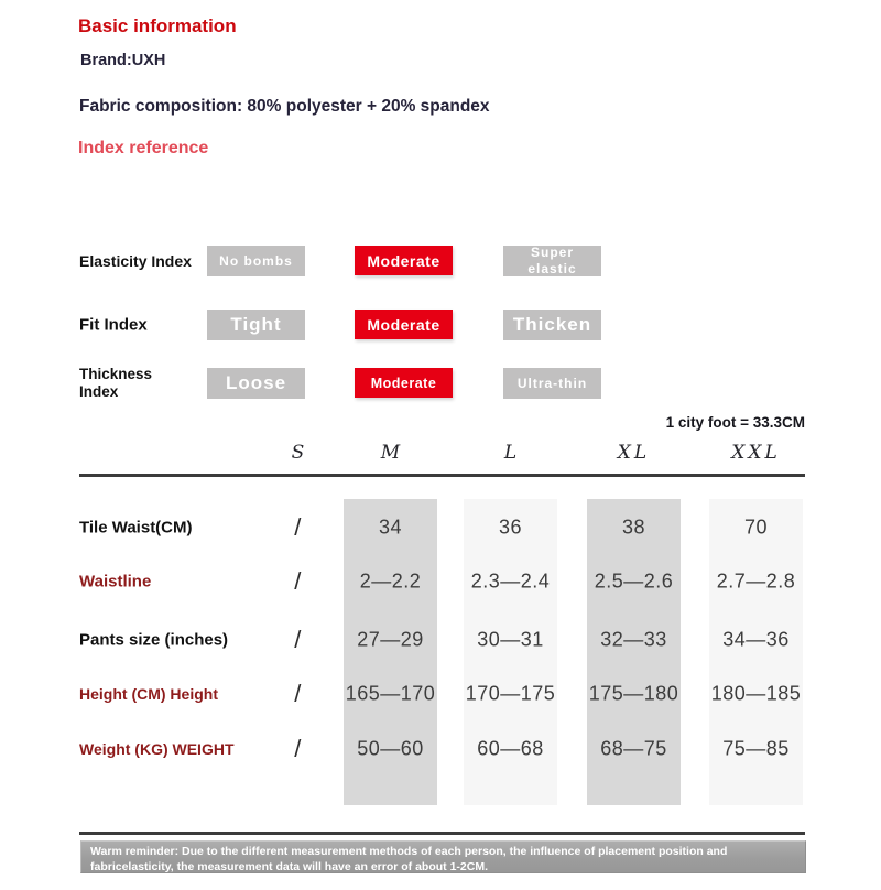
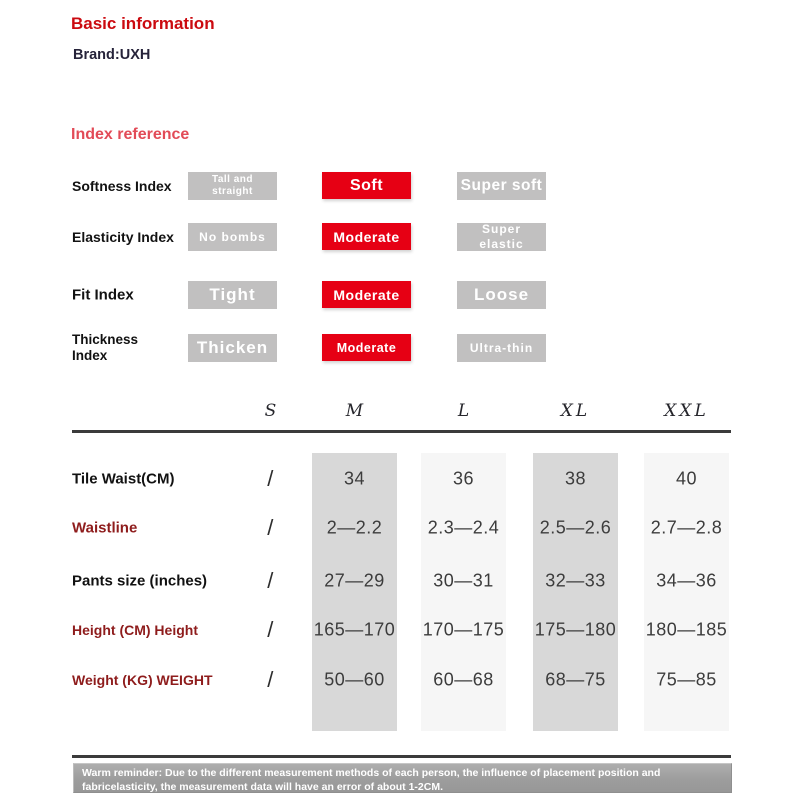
  Basic information
  Brand:UXH
- Fabric composition: 80% polyester + 20% spandex
  Index reference
+ Softness Index
+ Tall and straight
+ Soft
+ Super soft
  Elasticity Index
  No bombs
  Moderate
  Super elastic
  Fit Index
  Tight
  Moderate
- Thicken
+ Loose
  Thickness Index
- Loose
+ Thicken
  Moderate
  Ultra-thin
- 1 city foot = 33.3CM
  S
  M
  L
  XL
  XXL
  Tile Waist(CM)
  /
  34
  36
  38
- 70
+ 40
  Waistline
  /
  2—2.2
  2.3—2.4
  2.5—2.6
  2.7—2.8
  Pants size (inches)
  /
  27—29
  30—31
  32—33
  34—36
  Height (CM) Height
  /
  165—170
  170—175
  175—180
  180—185
  Weight (KG) WEIGHT
  /
  50—60
  60—68
  68—75
  75—85
  Warm reminder: Due to the different measurement methods of each person, the influence of placement position and fabricelasticity, the measurement data will have an error of about 1-2CM.
